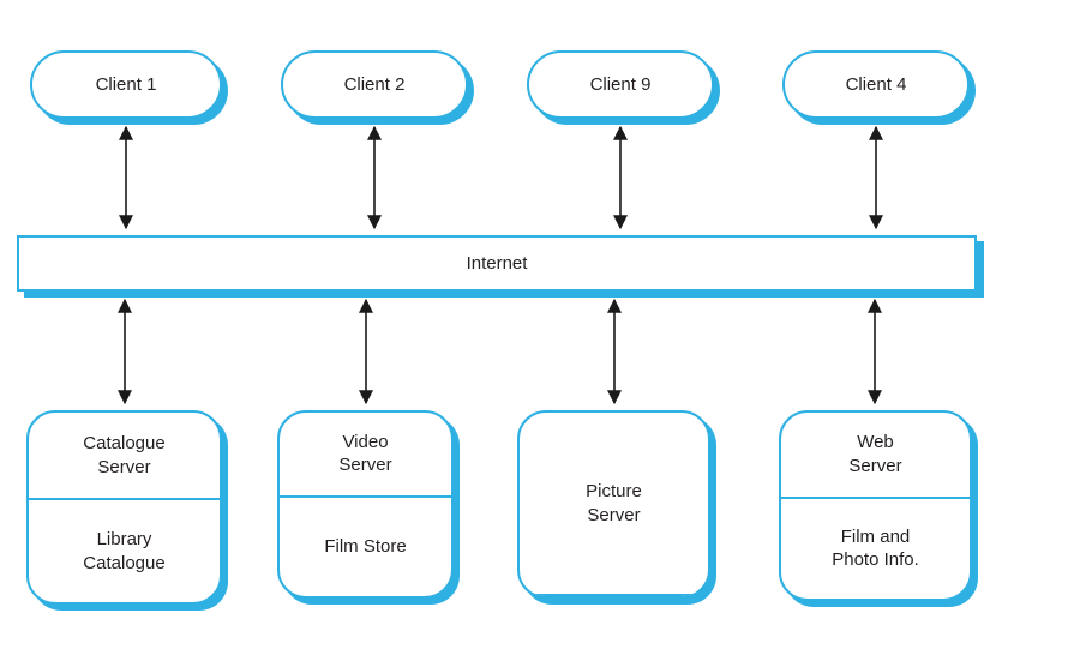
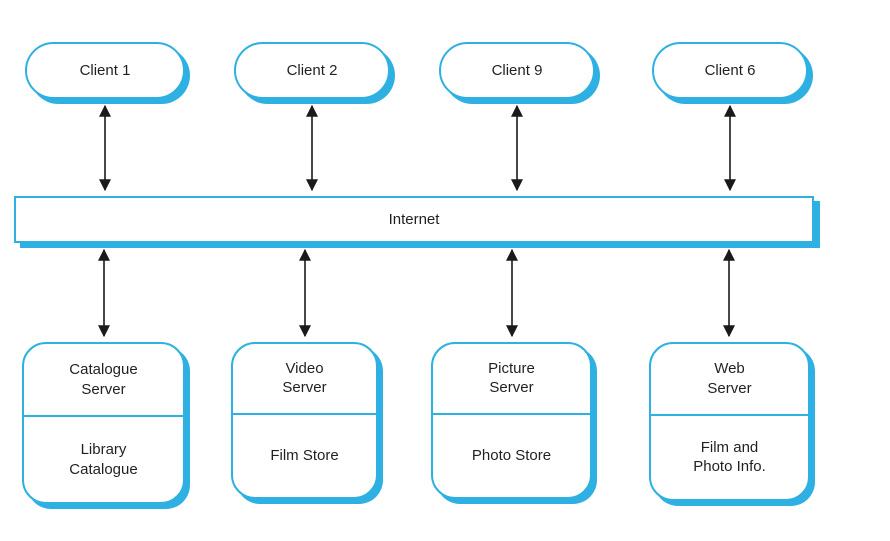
  Client 1
  Client 2
  Client 9
- Client 4
+ Client 6
  Internet
  Catalogue
  Server
  Library
  Catalogue
  Video
  Server
  Film Store
  Picture
  Server
+ Photo Store
  Web
  Server
  Film and
  Photo Info.
